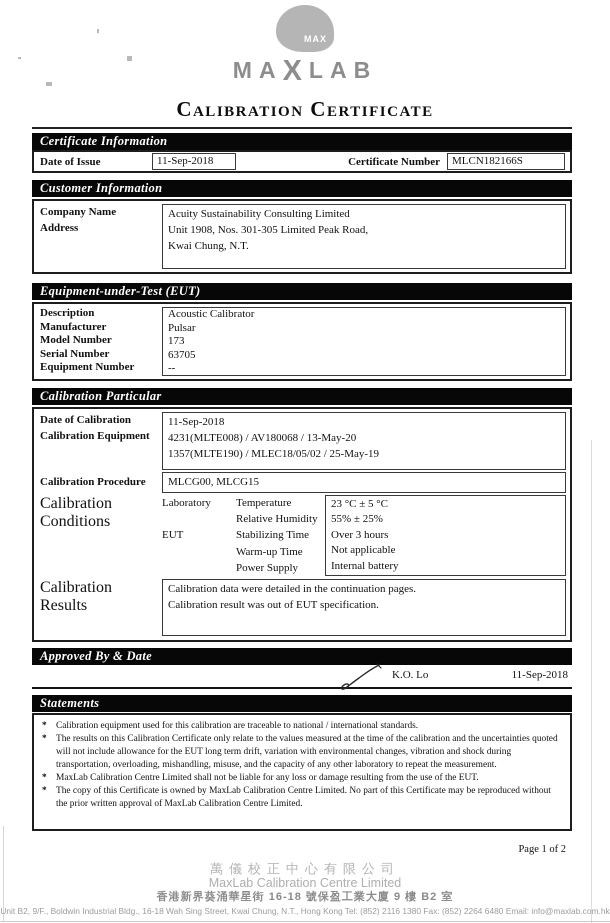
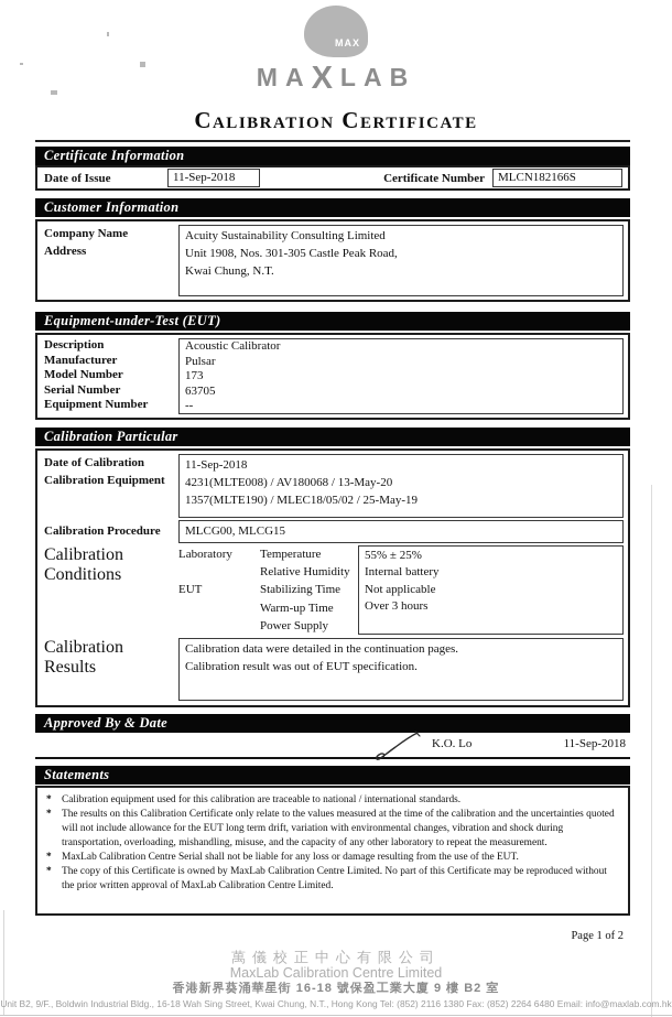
  MAX
  MAXLAB
  Calibration Certificate
  Certificate Information
  Date of Issue
  11-Sep-2018
  Certificate Number
  MLCN182166S
  Customer Information
  Company Name
  Address
  Acuity Sustainability Consulting Limited
- Unit 1908, Nos. 301-305 Limited Peak Road,
+ Unit 1908, Nos. 301-305 Castle Peak Road,
  Kwai Chung, N.T.
  Equipment-under-Test (EUT)
  Description
  Manufacturer
  Model Number
  Serial Number
  Equipment Number
  Acoustic Calibrator
  Pulsar
  173
  63705
  --
  Calibration Particular
  Date of Calibration
  Calibration Equipment
  11-Sep-2018
  4231(MLTE008) / AV180068 / 13-May-20
  1357(MLTE190) / MLEC18/05/02 / 25-May-19
  Calibration Procedure
  MLCG00, MLCG15
  Calibration Conditions
  Laboratory
  Temperature
  Relative Humidity
  EUT
  Stabilizing Time
  Warm-up Time
  Power Supply
- 23 °C ± 5 °C
  55% ± 25%
- Over 3 hours
+ Internal battery
  Not applicable
- Internal battery
+ Over 3 hours
  Calibration Results
  Calibration data were detailed in the continuation pages.
  Calibration result was out of EUT specification.
  Approved By & Date
  K.O. Lo
  11-Sep-2018
  Statements
  *
  Calibration equipment used for this calibration are traceable to national / international standards.
  *
  The results on this Calibration Certificate only relate to the values measured at the time of the calibration and the uncertainties quoted will not include allowance for the EUT long term drift, variation with environmental changes, vibration and shock during transportation, overloading, mishandling, misuse, and the capacity of any other laboratory to repeat the measurement.
  *
- MaxLab Calibration Centre Limited shall not be liable for any loss or damage resulting from the use of the EUT.
+ MaxLab Calibration Centre Serial shall not be liable for any loss or damage resulting from the use of the EUT.
  *
  The copy of this Certificate is owned by MaxLab Calibration Centre Limited. No part of this Certificate may be reproduced without the prior written approval of MaxLab Calibration Centre Limited.
  Page 1 of 2
  萬儀校正中心有限公司
  MaxLab Calibration Centre Limited
  香港新界葵涌華星街 16-18 號保盈工業大廈 9 樓 B2 室
  Unit B2, 9/F., Boldwin Industrial Bldg., 16-18 Wah Sing Street, Kwai Chung, N.T., Hong Kong Tel: (852) 2116 1380 Fax: (852) 2264 6480 Email: info@maxlab.com.hk
